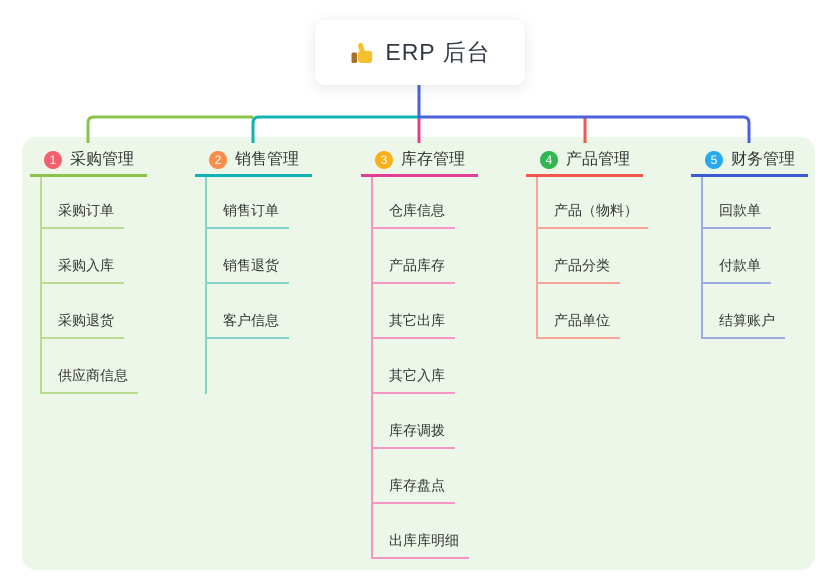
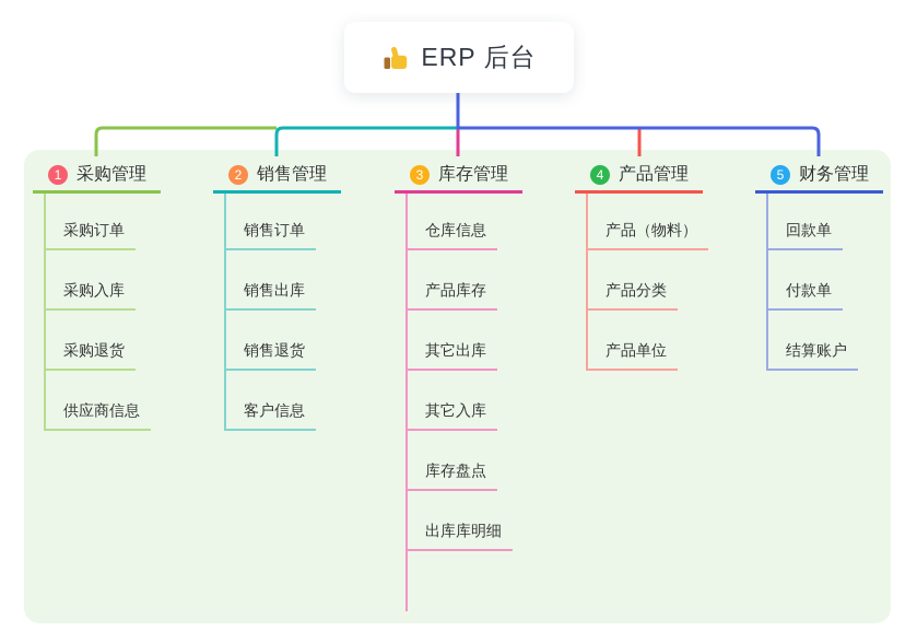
  ERP 后台
  1
  采购管理
  采购订单
  采购入库
  采购退货
  供应商信息
  2
  销售管理
  销售订单
+ 销售出库
  销售退货
  客户信息
  3
  库存管理
  仓库信息
  产品库存
  其它出库
  其它入库
- 库存调拨
  库存盘点
  出库库明细
  4
  产品管理
  产品（物料）
  产品分类
  产品单位
  5
  财务管理
  回款单
  付款单
  结算账户
